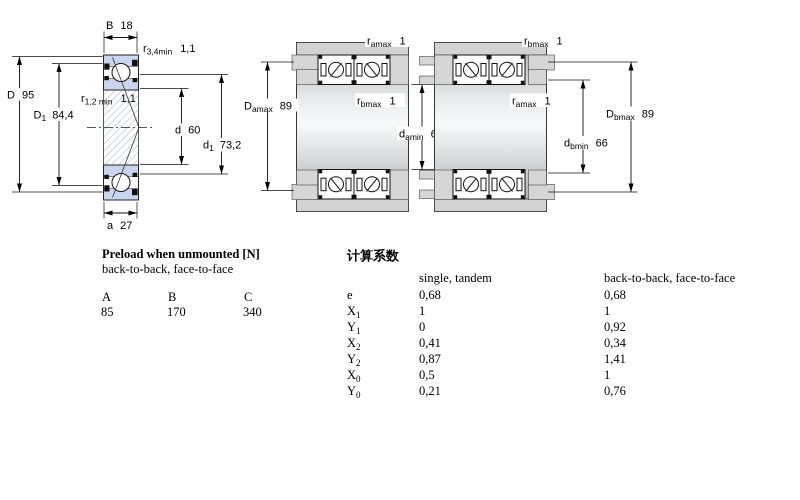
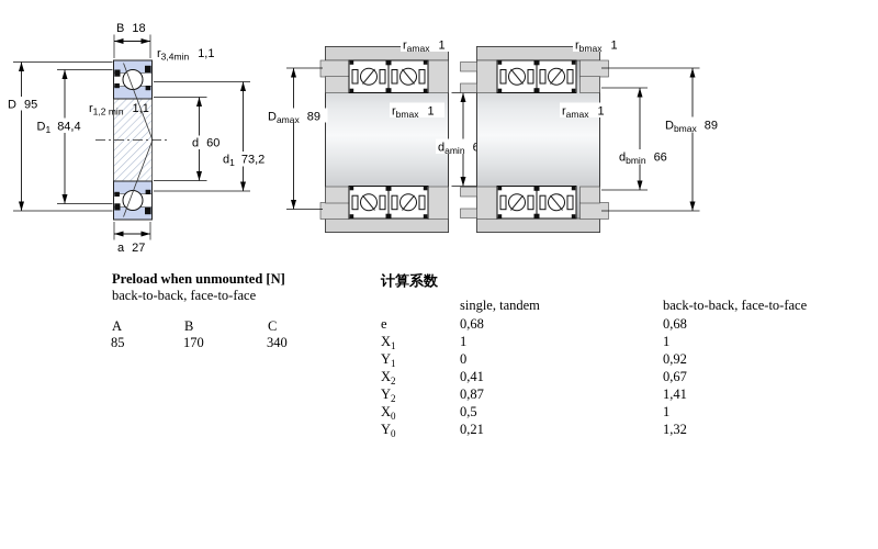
  B 18
  a 27
  D 95
  D1 84,4
  d 60
  d1 73,2
  r3,4min 1,1
  r1,2 min 1,1
  ramax 1
  rbmax 1
  Damax 89
  damin 6
  rbmax 1
  ramax 1
  dbmin 66
  Dbmax 89
  Preload when unmounted [N]
  back-to-back, face-to-face
  A
  B
  C
  85
  170
  340
  计算系数
  single, tandem
  back-to-back, face-to-face
  e
  0,68
  0,68
  X1
  1
  1
  Y1
  0
  0,92
  X2
  0,41
- 0,34
+ 0,67
  Y2
  0,87
  1,41
  X0
  0,5
  1
  Y0
  0,21
- 0,76
+ 1,32
